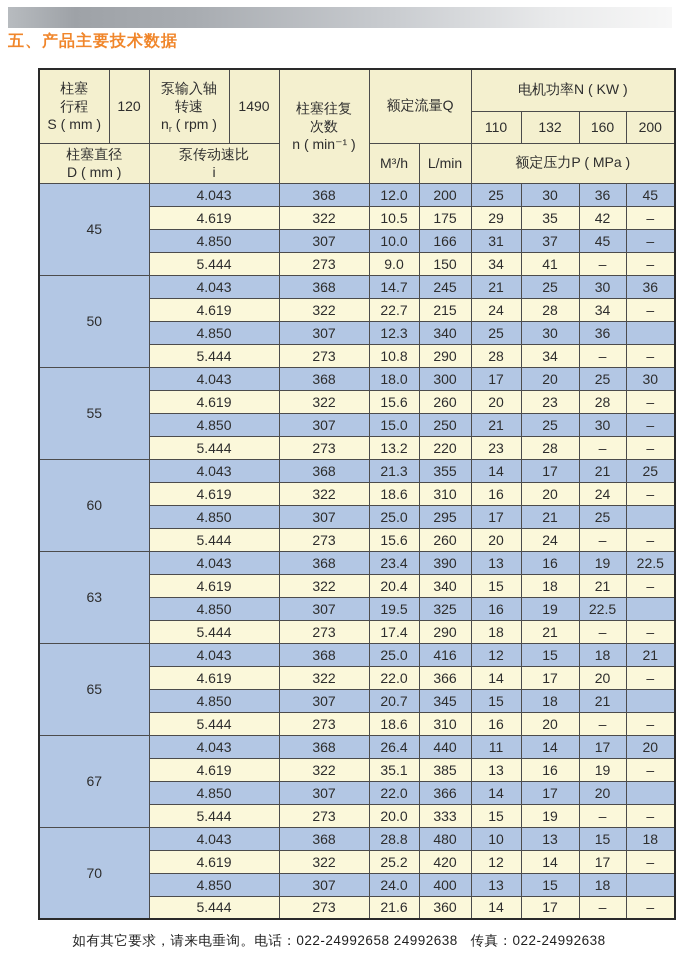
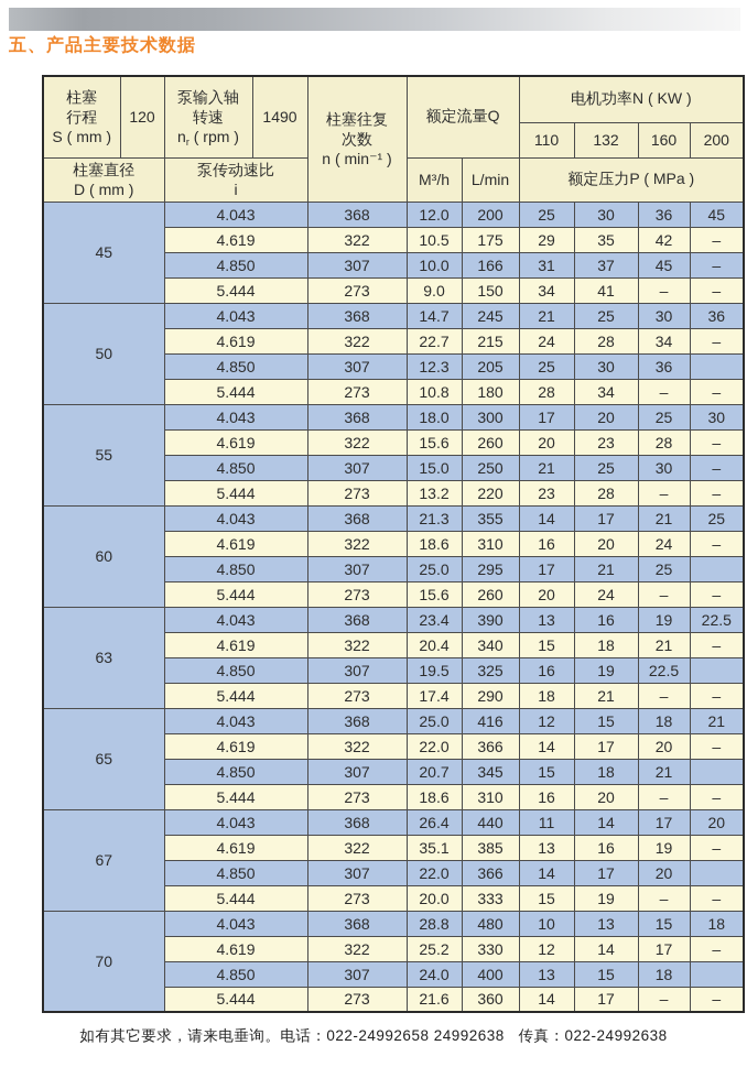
  五、产品主要技术数据
  柱塞 行程 S ( mm )	120	泵输入轴 转速 nr ( rpm )	1490	柱塞往复 次数 n ( min⁻¹ )	额定流量Q	电机功率N ( KW )
  110	132	160	200
  柱塞直径 D ( mm )	泵传动速比 i	M³/h	L/min	额定压力P ( MPa )
  45	4.043	368	12.0	200	25	30	36	45
  4.619	322	10.5	175	29	35	42	–
  4.850	307	10.0	166	31	37	45	–
  5.444	273	9.0	150	34	41	–	–
  50	4.043	368	14.7	245	21	25	30	36
  4.619	322	22.7	215	24	28	34	–
- 4.850	307	12.3	340	25	30	36
+ 4.850	307	12.3	205	25	30	36
- 5.444	273	10.8	290	28	34	–	–
+ 5.444	273	10.8	180	28	34	–	–
  55	4.043	368	18.0	300	17	20	25	30
  4.619	322	15.6	260	20	23	28	–
  4.850	307	15.0	250	21	25	30	–
  5.444	273	13.2	220	23	28	–	–
  60	4.043	368	21.3	355	14	17	21	25
  4.619	322	18.6	310	16	20	24	–
  4.850	307	25.0	295	17	21	25
  5.444	273	15.6	260	20	24	–	–
  63	4.043	368	23.4	390	13	16	19	22.5
  4.619	322	20.4	340	15	18	21	–
  4.850	307	19.5	325	16	19	22.5
  5.444	273	17.4	290	18	21	–	–
  65	4.043	368	25.0	416	12	15	18	21
  4.619	322	22.0	366	14	17	20	–
  4.850	307	20.7	345	15	18	21
  5.444	273	18.6	310	16	20	–	–
  67	4.043	368	26.4	440	11	14	17	20
  4.619	322	35.1	385	13	16	19	–
  4.850	307	22.0	366	14	17	20
  5.444	273	20.0	333	15	19	–	–
  70	4.043	368	28.8	480	10	13	15	18
- 4.619	322	25.2	420	12	14	17	–
+ 4.619	322	25.2	330	12	14	17	–
  4.850	307	24.0	400	13	15	18
  5.444	273	21.6	360	14	17	–	–
  如有其它要求，请来电垂询。电话：022-24992658 24992638 传真：022-24992638
